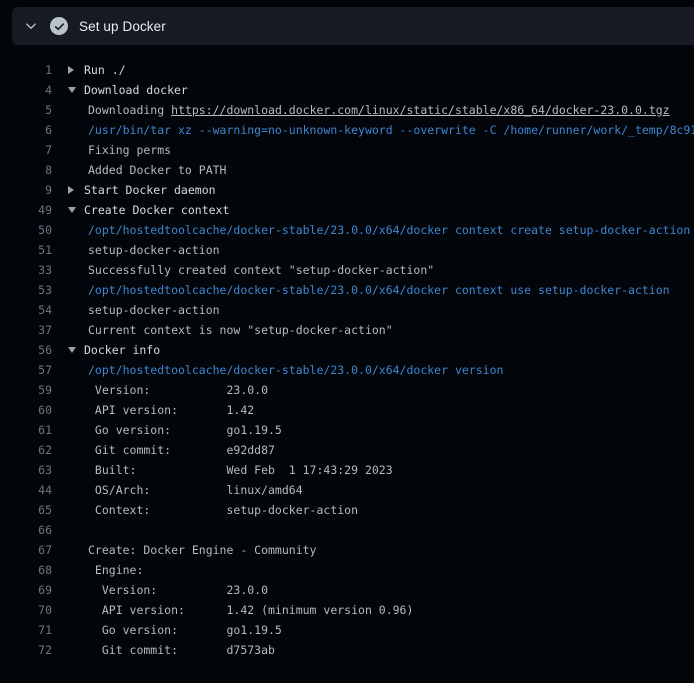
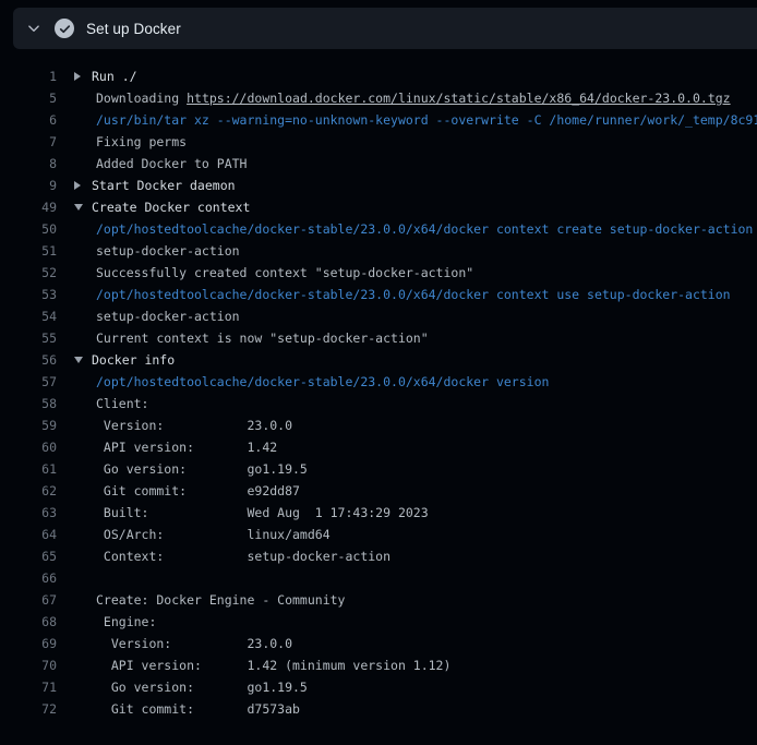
  Set up Docker
  1
  Run ./
- 4
- Download docker
  5
  Downloading https://download.docker.com/linux/static/stable/x86_64/docker-23.0.0.tgz
  6
  /usr/bin/tar xz --warning=no-unknown-keyword --overwrite -C /home/runner/work/_temp/8c9
  7
  Fixing perms
  8
  Added Docker to PATH
  9
  Start Docker daemon
  49
  Create Docker context
  50
  /opt/hostedtoolcache/docker-stable/23.0.0/x64/docker context create setup-docker-action
  51
  setup-docker-action
- 33
+ 52
  Successfully created context "setup-docker-action"
  53
  /opt/hostedtoolcache/docker-stable/23.0.0/x64/docker context use setup-docker-action
  54
  setup-docker-action
- 37
+ 55
  Current context is now "setup-docker-action"
  56
  Docker info
  57
  /opt/hostedtoolcache/docker-stable/23.0.0/x64/docker version
+ 58
+ Client:
  59
  Version: 23.0.0
  60
  API version: 1.42
  61
  Go version: go1.19.5
  62
  Git commit: e92dd87
  63
- Built: Wed Feb 1 17:43:29 2023
+ Built: Wed Aug 1 17:43:29 2023
- 44
+ 64
  OS/Arch: linux/amd64
  65
  Context: setup-docker-action
  66
  67
  Create: Docker Engine - Community
  68
  Engine:
  69
  Version: 23.0.0
  70
- API version: 1.42 (minimum version 0.96)
+ API version: 1.42 (minimum version 1.12)
  71
  Go version: go1.19.5
  72
  Git commit: d7573ab
